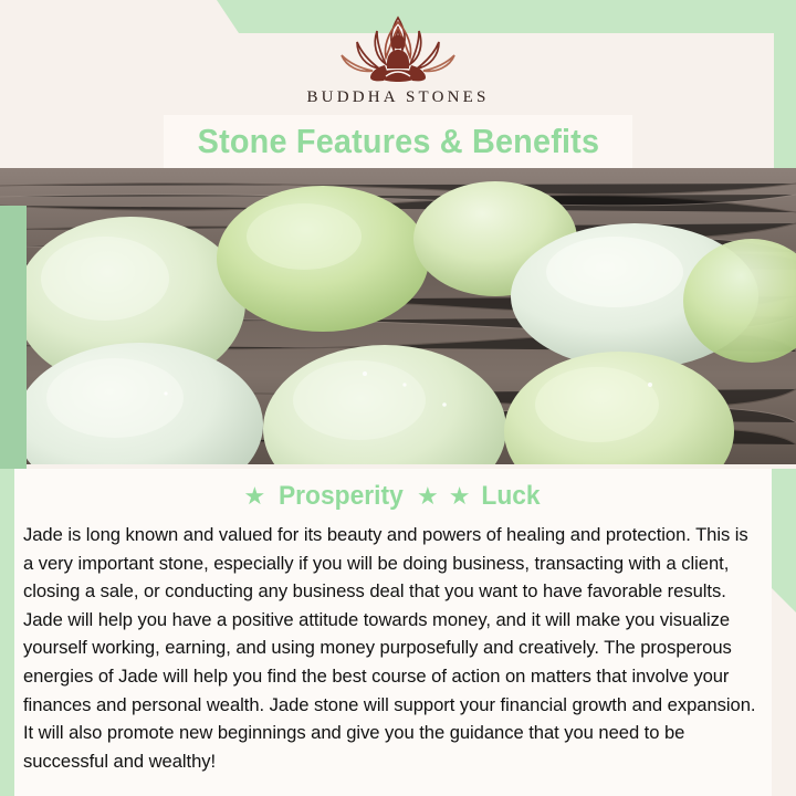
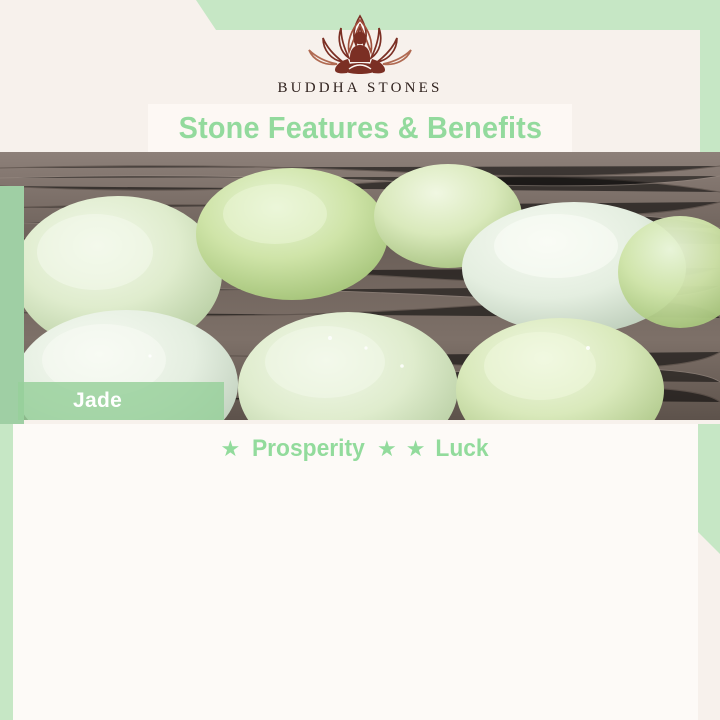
  BUDDHA STONES
  Stone Features & Benefits
+ Jade
  ★
  Prosperity
  ★
  ★
  Luck
- Jade is long known and valued for its beauty and powers of healing and protection. This is a very important stone, especially if you will be doing business, transacting with a client, closing a sale, or conducting any business deal that you want to have favorable results. Jade will help you have a positive attitude towards money, and it will make you visualize yourself working, earning, and using money purposefully and creatively. The prosperous energies of Jade will help you find the best course of action on matters that involve your finances and personal wealth. Jade stone will support your financial growth and expansion. It will also promote new beginnings and give you the guidance that you need to be successful and wealthy!
